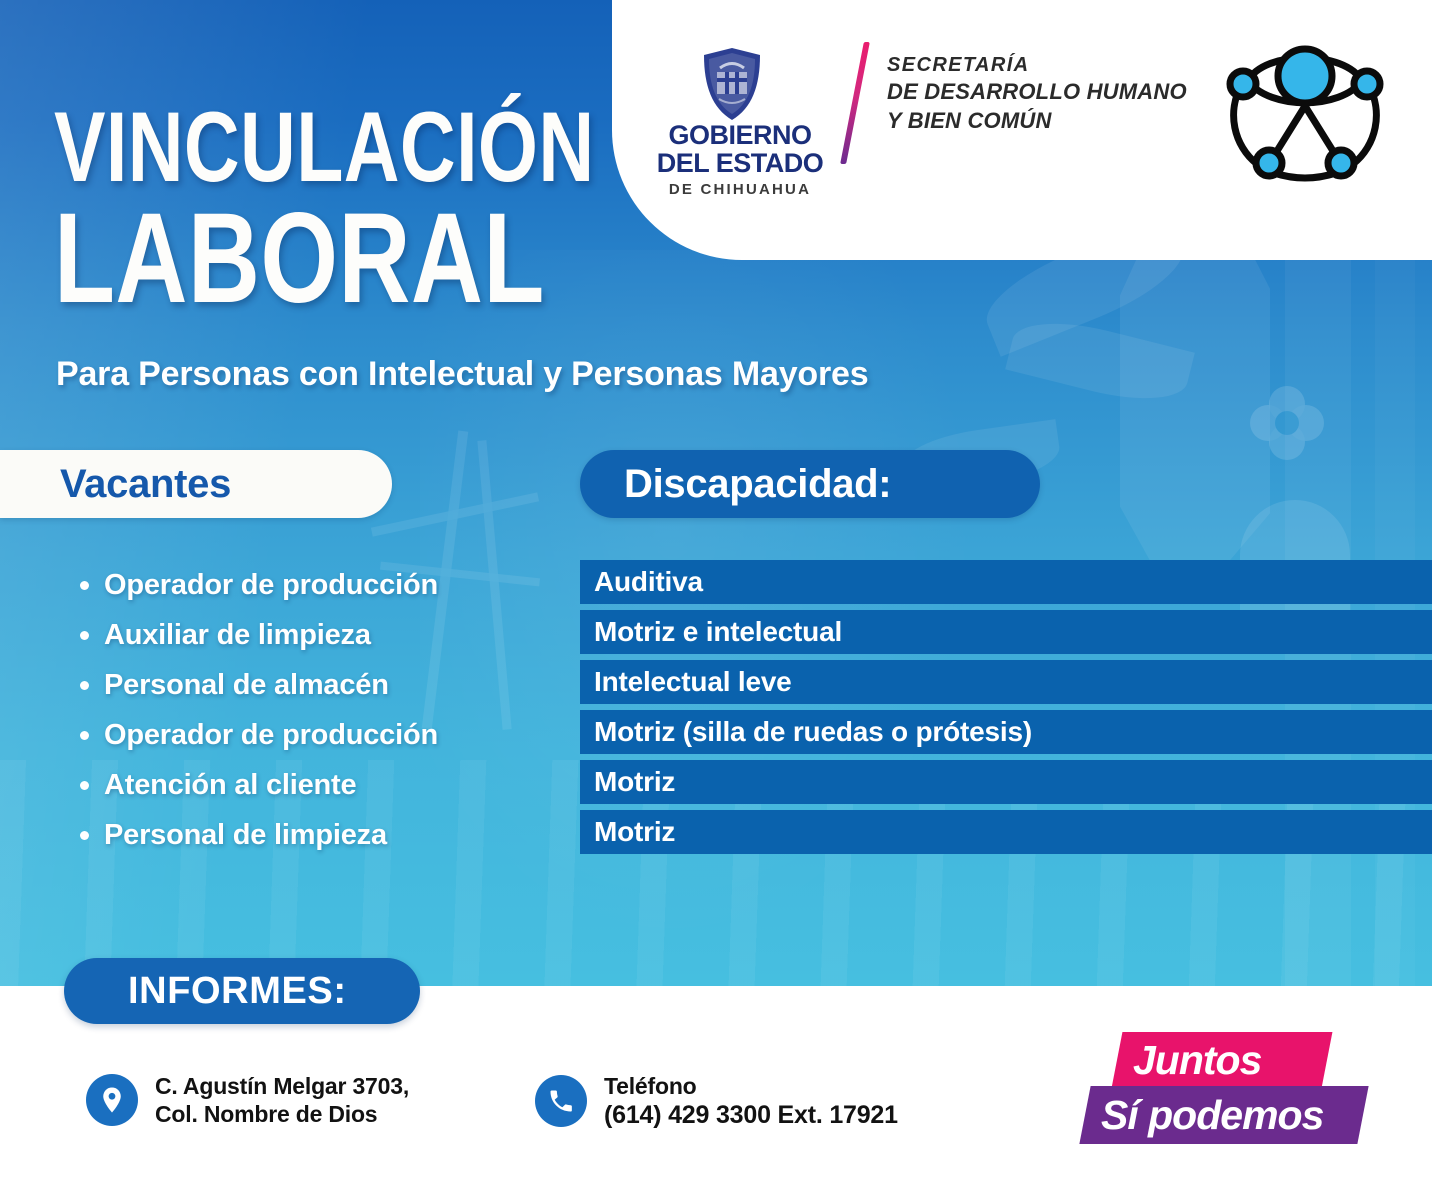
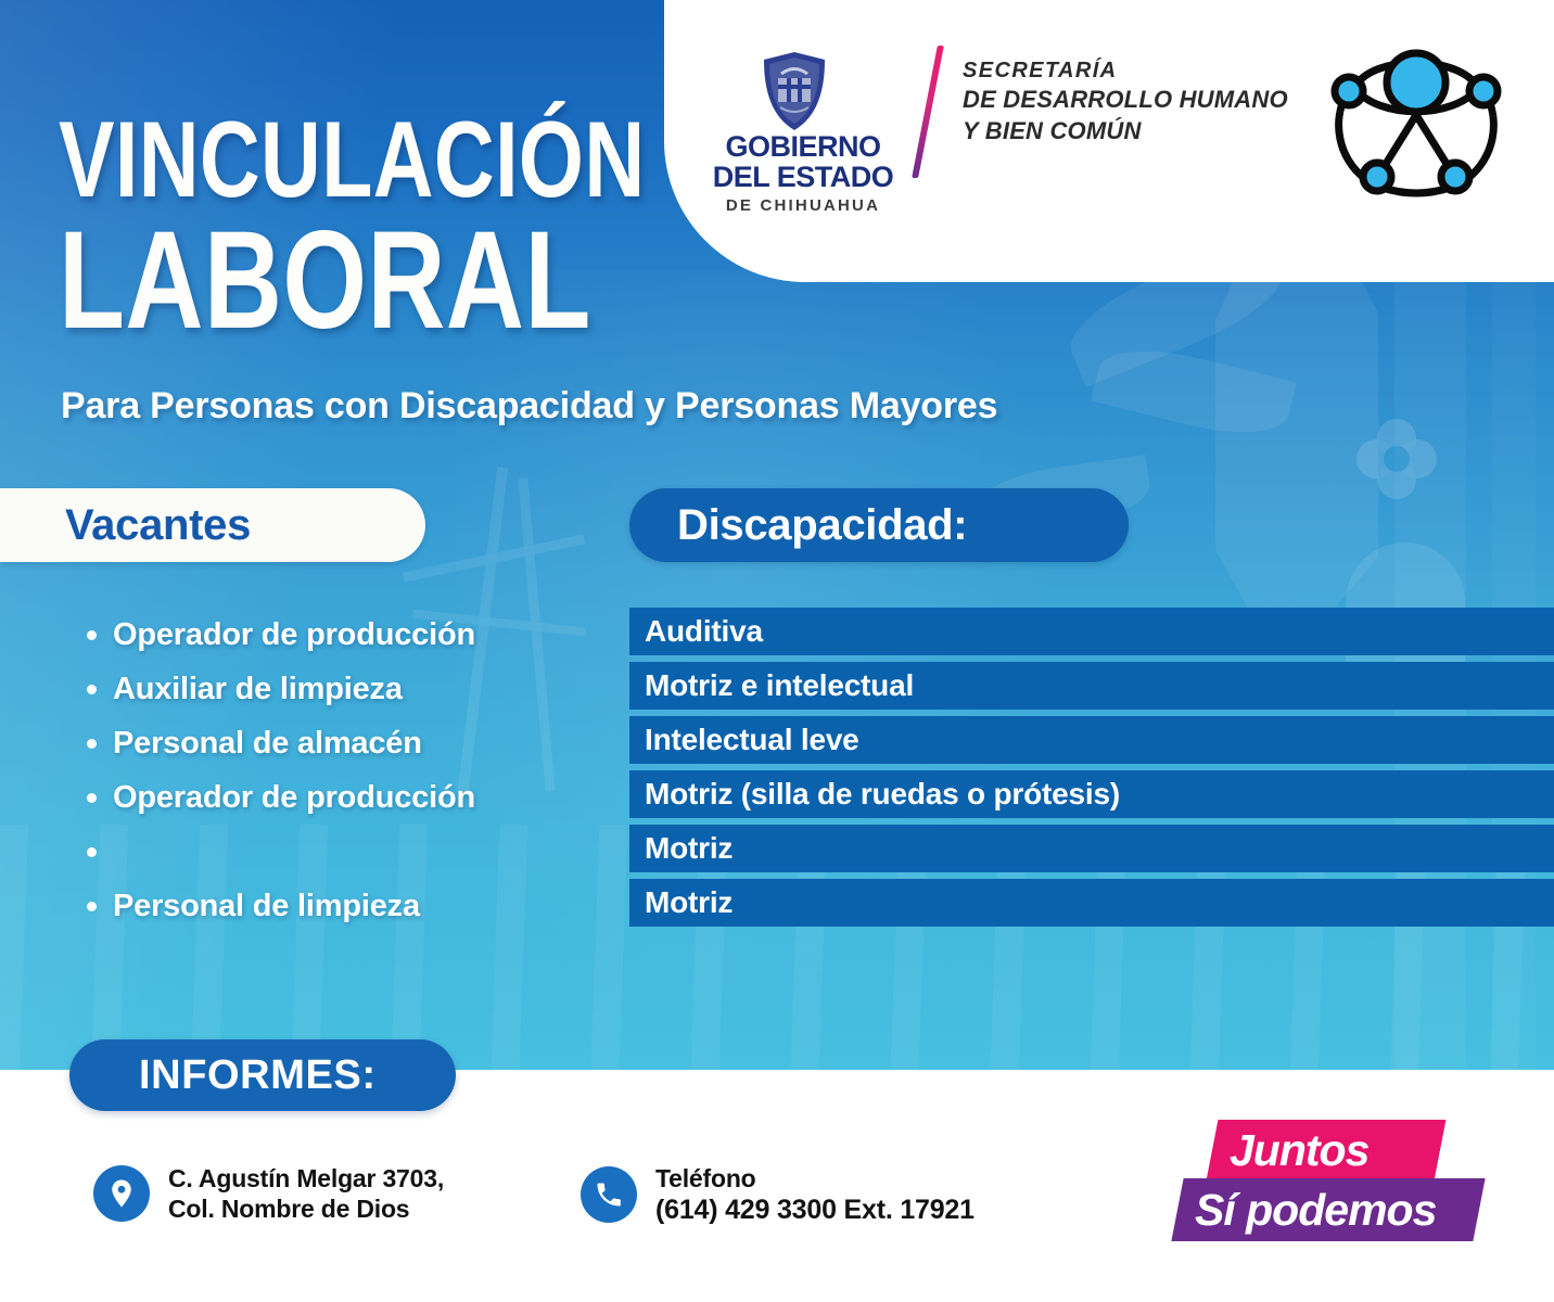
  GOBIERNO
  DEL ESTADO
  DE CHIHUAHUA
  SECRETARÍA
  DE DESARROLLO HUMANO
  Y BIEN COMÚN
  VINCULACIÓN
  LABORAL
- Para Personas con Intelectual y Personas Mayores
+ Para Personas con Discapacidad y Personas Mayores
  Vacantes
  Discapacidad:
  Auditiva
  Motriz e intelectual
  Intelectual leve
  Motriz (silla de ruedas o prótesis)
  Motriz
  Motriz
  Operador de producción
  Auxiliar de limpieza
  Personal de almacén
  Operador de producción
- Atención al cliente
  Personal de limpieza
  INFORMES:
  C. Agustín Melgar 3703,
  Col. Nombre de Dios
  Teléfono
  (614) 429 3300 Ext. 17921
  Juntos
  Sí podemos
